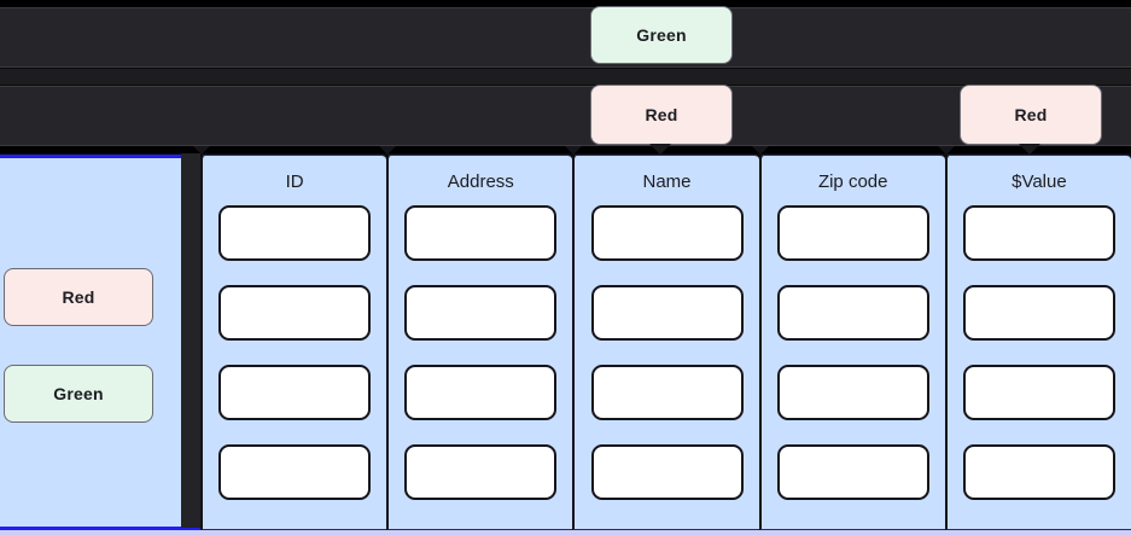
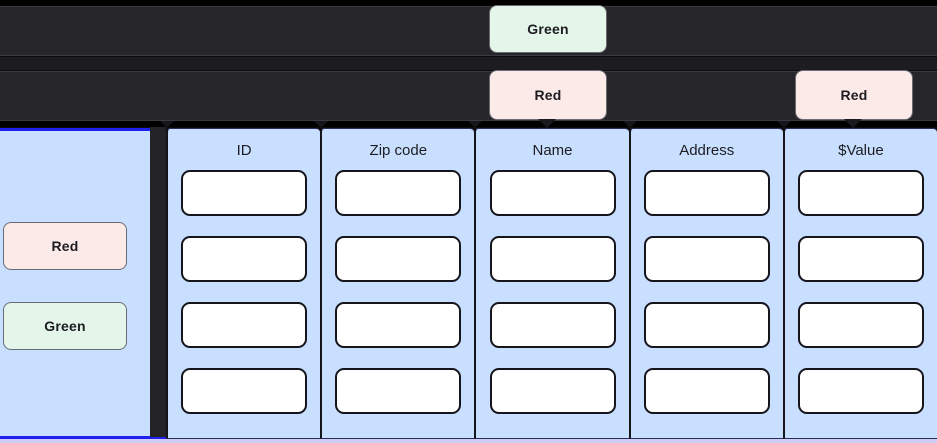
  ID
- Address
+ Zip code
  Name
- Zip code
+ Address
  $Value
  Green
  Red
  Red
  Red
  Green
